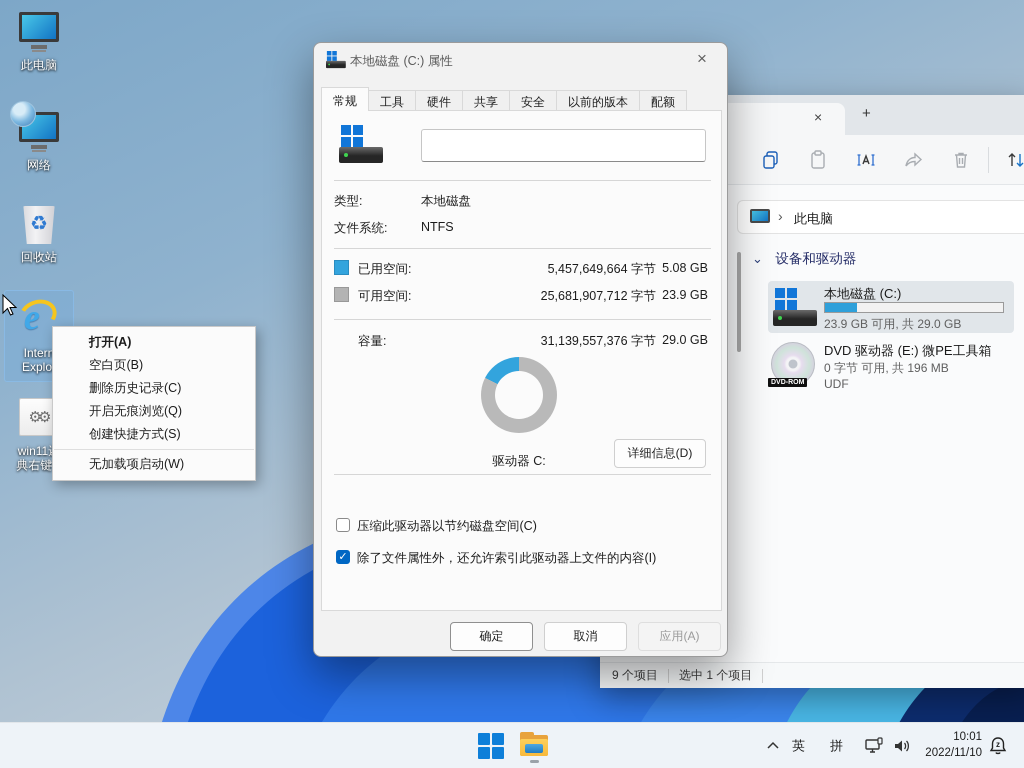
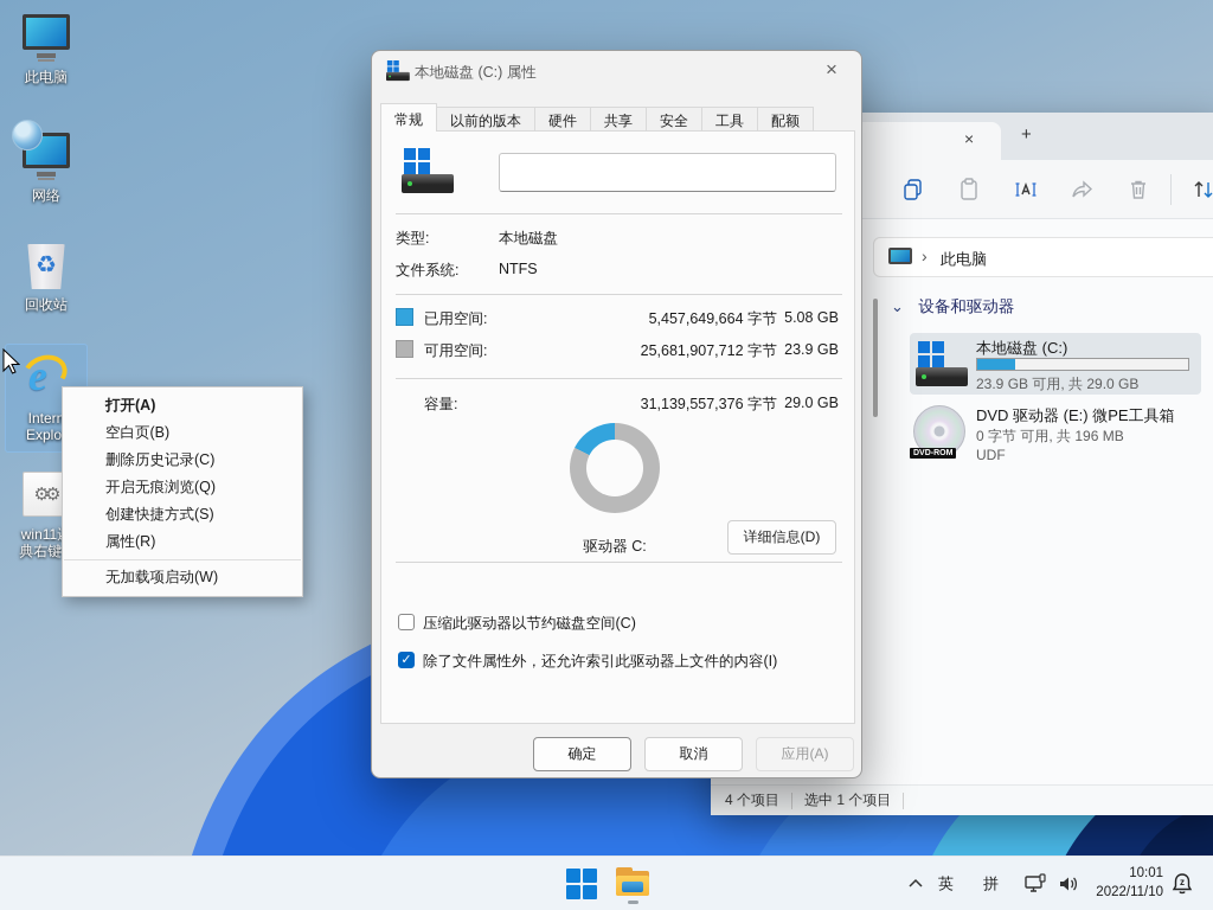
  此电脑
  网络
  ♻
  回收站
  e
  Intern
  Explo
  ⚙⚙
  win11
  打开(A)
  空白页(B)
  删除历史记录(C)
  开启无痕浏览(Q)
  创建快捷方式(S)
+ 属性(R)
  无加载项启动(W)
  ×
  +
  ›
  此电脑
  ⌄ 设备和驱动器
  本地磁盘 (C:)
  23.9 GB 可用, 共 29.0 GB
  DVD 驱动器 (E:) 微PE工具箱
  0 字节 可用, 共 196 MB
  UDF
- 9 个项目
+ 4 个项目
  选中 1 个项目
  本地磁盘 (C:) 属性
  ×
  常规
- 工具
+ 以前的版本
  硬件
  共享
  安全
- 以前的版本
+ 工具
  配额
  类型:
  本地磁盘
  文件系统:
  NTFS
  已用空间:
  5,457,649,664 字节
  5.08 GB
  可用空间:
  25,681,907,712 字节
  23.9 GB
  容量:
  31,139,557,376 字节
  29.0 GB
  驱动器 C:
  详细信息(D)
  压缩此驱动器以节约磁盘空间(C)
  ✓
  除了文件属性外，还允许索引此驱动器上文件的内容(I)
  确定
  取消
  应用(A)
  英
  拼
  10:01
  2022/11/10
  z
